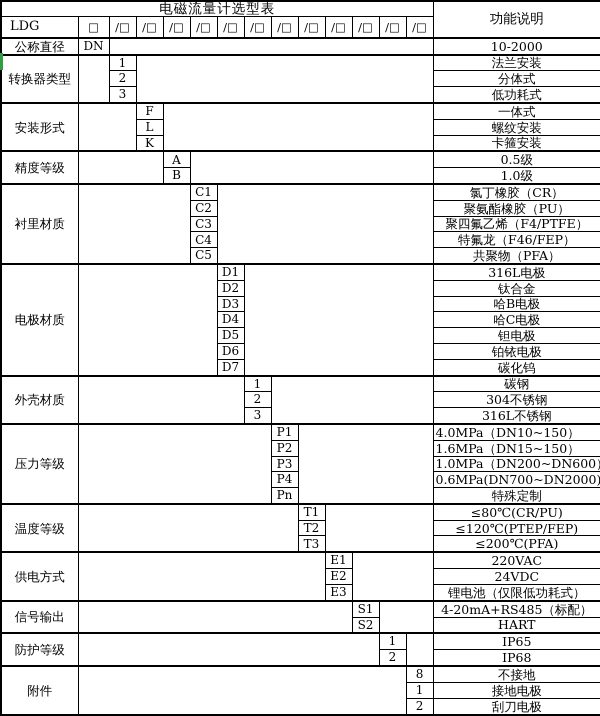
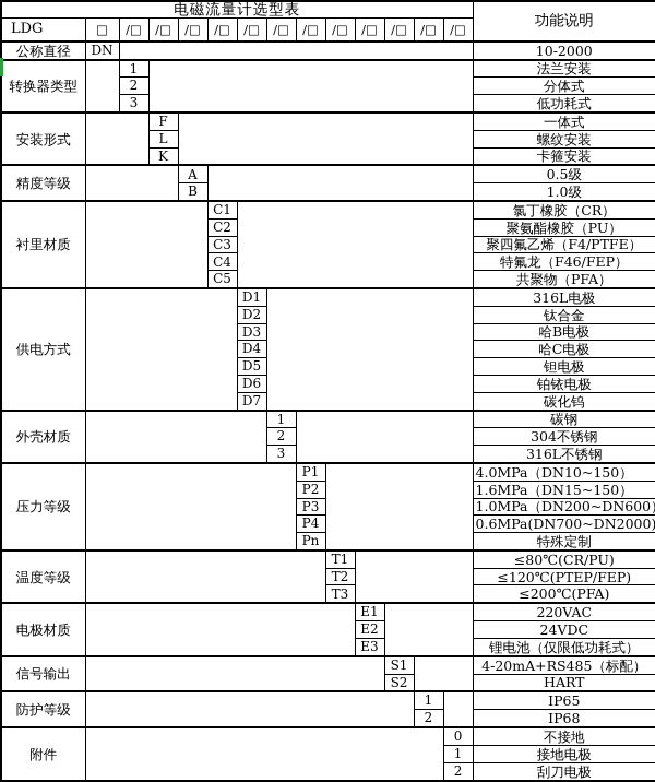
  电磁流量计选型表	功能说明
  LDG	□	/□	/□	/□	/□	/□	/□	/□	/□	/□	/□	/□	/□
  公称直径	DN		10-2000
  转换器类型		1		法兰安装
  2	分体式
  3	低功耗式
  安装形式		F		一体式
  L	螺纹安装
  K	卡箍安装
  精度等级		A		0.5级
  B	1.0级
  衬里材质		C1		氯丁橡胶（CR）
  C2	聚氨酯橡胶（PU）
  C3	聚四氟乙烯（F4/PTFE）
  C4	特氟龙（F46/FEP）
  C5	共聚物（PFA）
- 电极材质		D1		316L电极
+ 供电方式		D1		316L电极
  D2	钛合金
  D3	哈B电极
  D4	哈C电极
  D5	钽电极
  D6	铂铱电极
  D7	碳化钨
  外壳材质		1		碳钢
  2	304不锈钢
  3	316L不锈钢
  压力等级		P1		4.0MPa（DN10~150）
  P2	1.6MPa（DN15~150）
  P3	1.0MPa（DN200~DN600
  P4	0.6MPa(DN700~DN2000)
  Pn	特殊定制
  温度等级		T1		≤80℃(CR/PU)
  T2	≤120℃(PTEP/FEP)
  T3	≤200℃(PFA)
- 供电方式		E1		220VAC
+ 电极材质		E1		220VAC
  E2	24VDC
  E3	锂电池（仅限低功耗式）
  信号输出		S1		4-20mA+RS485（标配）
  S2	HART
  防护等级		1		IP65
  2	IP68
- 附件		8	不接地
+ 附件		0	不接地
  1	接地电极
  2	刮刀电极
